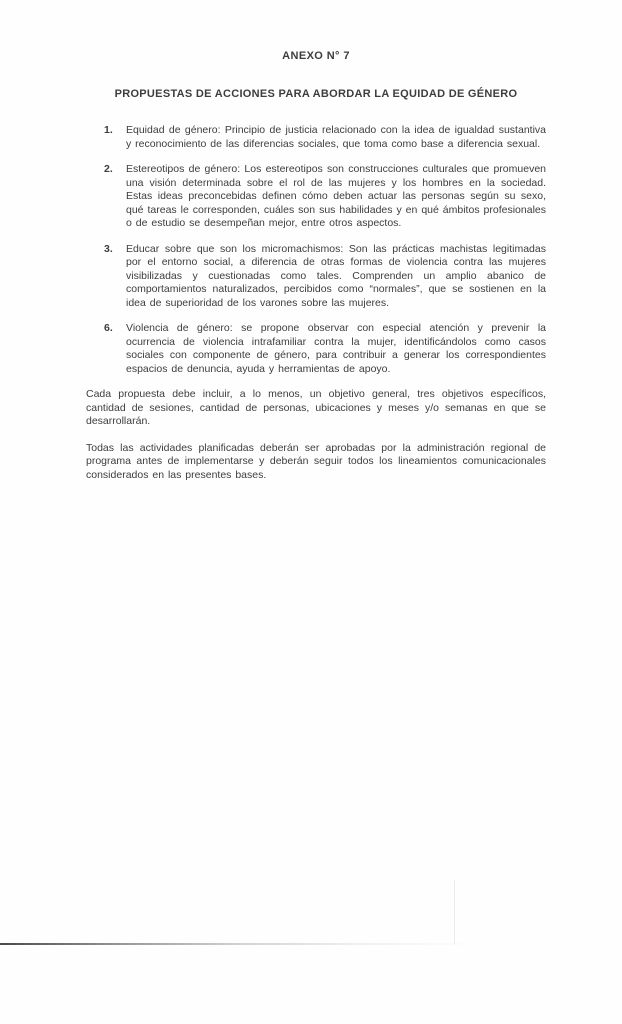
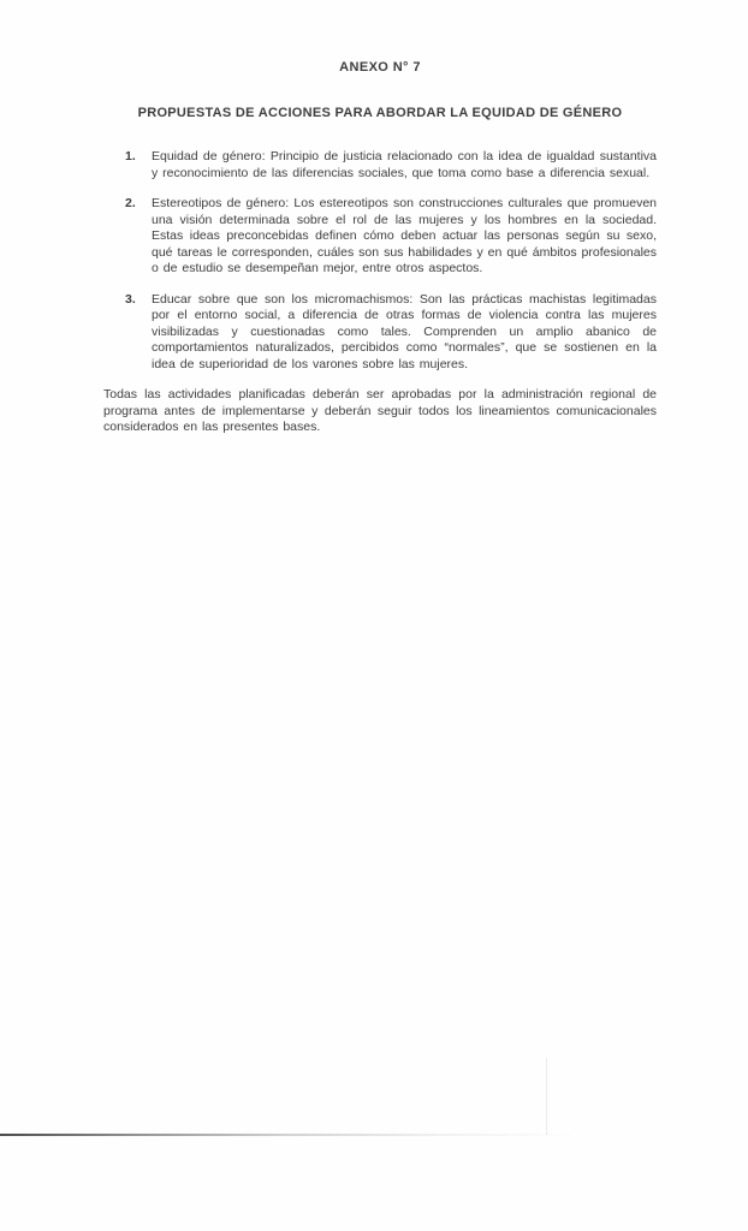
  ANEXO N° 7
  PROPUESTAS DE ACCIONES PARA ABORDAR LA EQUIDAD DE GÉNERO
  1.
  Equidad de género: Principio de justicia relacionado con la idea de igualdad sustantiva y reconocimiento de las diferencias sociales, que toma como base a diferencia sexual.
  2.
  Estereotipos de género: Los estereotipos son construcciones culturales que promueven una visión determinada sobre el rol de las mujeres y los hombres en la sociedad. Estas ideas preconcebidas definen cómo deben actuar las personas según su sexo, qué tareas le corresponden, cuáles son sus habilidades y en qué ámbitos profesionales o de estudio se desempeñan mejor, entre otros aspectos.
  3.
  Educar sobre que son los micromachismos: Son las prácticas machistas legitimadas por el entorno social, a diferencia de otras formas de violencia contra las mujeres visibilizadas y cuestionadas como tales. Comprenden un amplio abanico de comportamientos naturalizados, percibidos como “normales”, que se sostienen en la idea de superioridad de los varones sobre las mujeres.
- 6.
- Violencia de género: se propone observar con especial atención y prevenir la ocurrencia de violencia intrafamiliar contra la mujer, identificándolos como casos sociales con componente de género, para contribuir a generar los correspondientes espacios de denuncia, ayuda y herramientas de apoyo.
- Cada propuesta debe incluir, a lo menos, un objetivo general, tres objetivos específicos, cantidad de sesiones, cantidad de personas, ubicaciones y meses y/o semanas en que se desarrollarán.
  Todas las actividades planificadas deberán ser aprobadas por la administración regional de programa antes de implementarse y deberán seguir todos los lineamientos comunicacionales considerados en las presentes bases.
